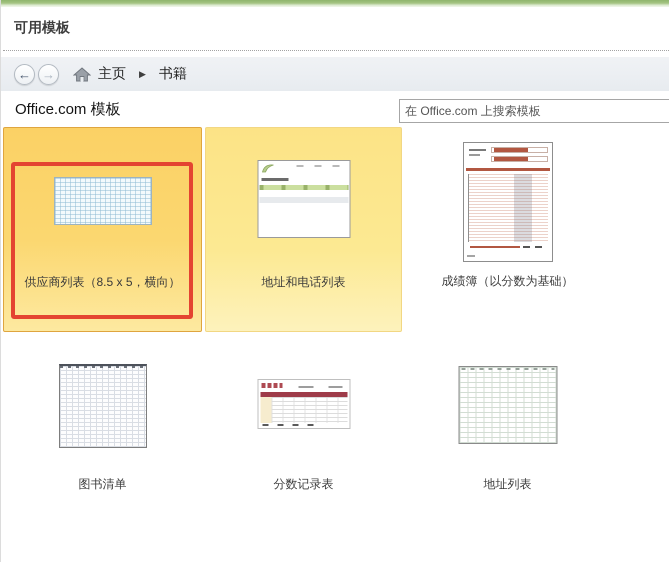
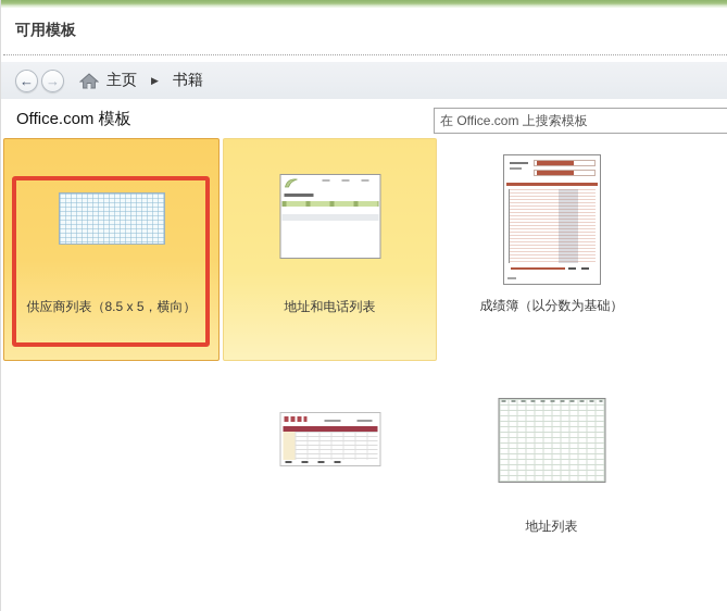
  可用模板
  ←
  →
  主页
  ▶
  书籍
  Office.com 模板
  在 Office.com 上搜索模板
  供应商列表（8.5 x 5，横向）
  地址和电话列表
  成绩簿（以分数为基础）
- 图书清单
- 分数记录表
  地址列表
